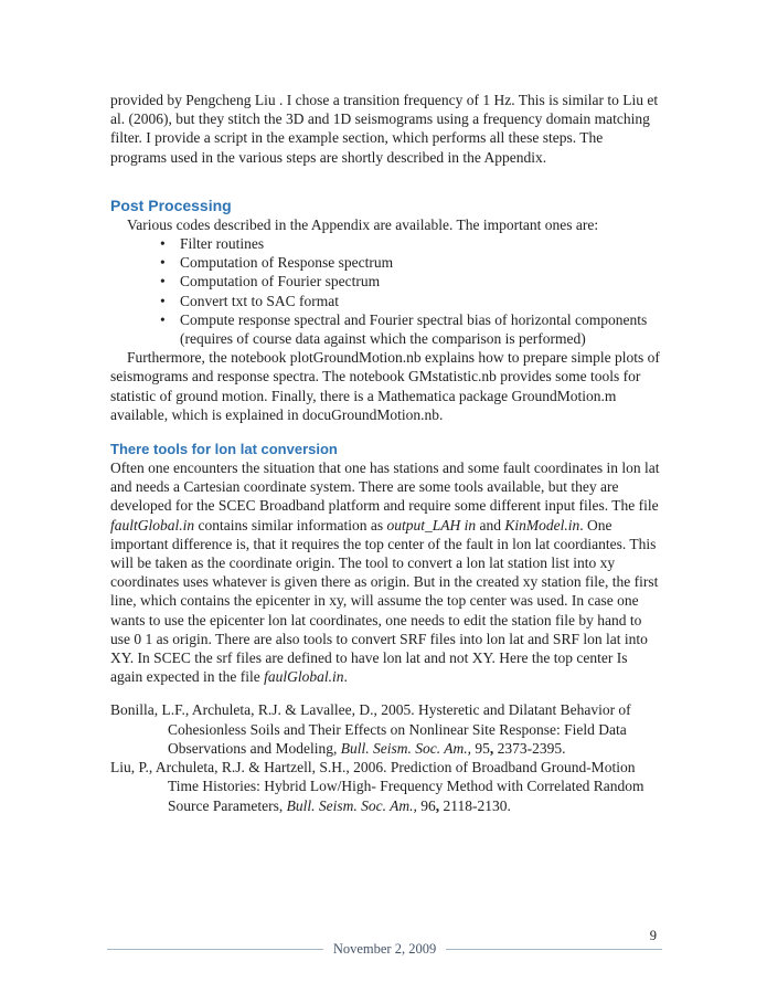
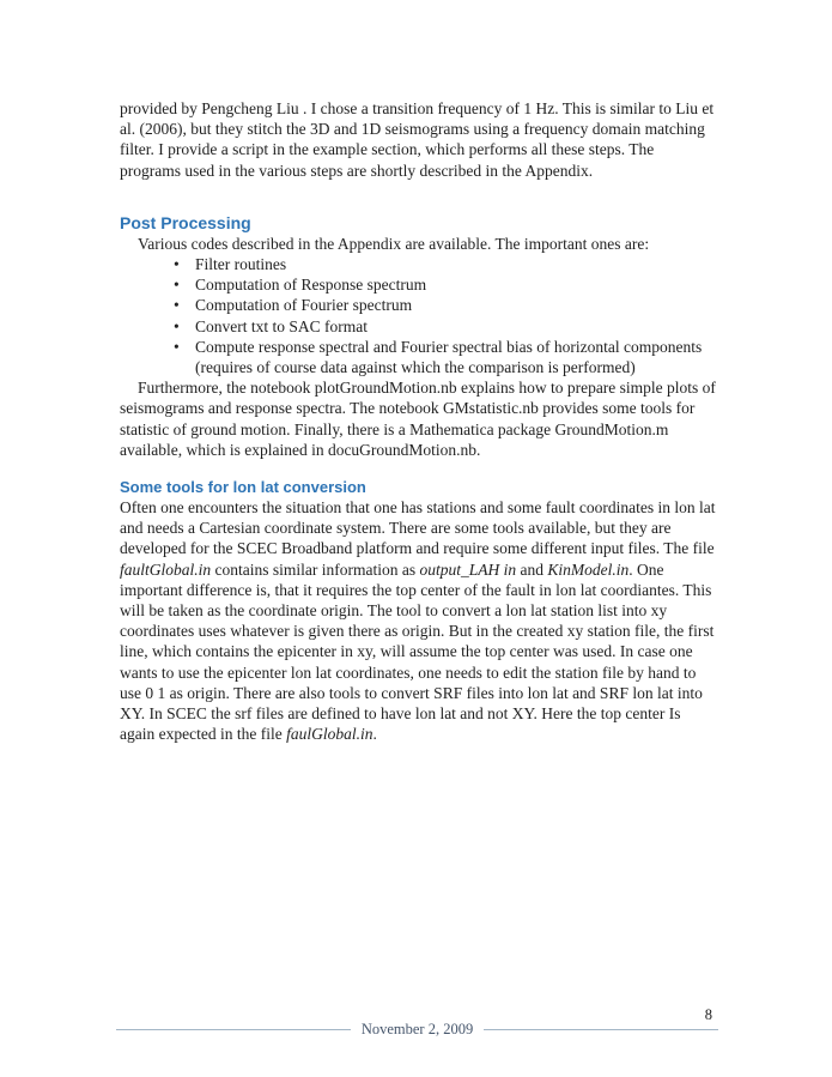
  provided by Pengcheng Liu . I chose a transition frequency of 1 Hz. This is similar to Liu et al. (2006), but they stitch the 3D and 1D seismograms using a frequency domain matching filter. I provide a script in the example section, which performs all these steps. The programs used in the various steps are shortly described in the Appendix.
  Post Processing
  Various codes described in the Appendix are available. The important ones are:
  •
  Filter routines
  •
  Computation of Response spectrum
  •
  Computation of Fourier spectrum
  •
  Convert txt to SAC format
  •
  Compute response spectral and Fourier spectral bias of horizontal components (requires of course data against which the comparison is performed)
  Furthermore, the notebook plotGroundMotion.nb explains how to prepare simple plots of seismograms and response spectra. The notebook GMstatistic.nb provides some tools for statistic of ground motion. Finally, there is a Mathematica package GroundMotion.m available, which is explained in docuGroundMotion.nb.
- There tools for lon lat conversion
+ Some tools for lon lat conversion
  Often one encounters the situation that one has stations and some fault coordinates in lon lat and needs a Cartesian coordinate system. There are some tools available, but they are developed for the SCEC Broadband platform and require some different input files. The file faultGlobal.in contains similar information as output_LAH in and KinModel.in. One important difference is, that it requires the top center of the fault in lon lat coordiantes. This will be taken as the coordinate origin. The tool to convert a lon lat station list into xy coordinates uses whatever is given there as origin. But in the created xy station file, the first line, which contains the epicenter in xy, will assume the top center was used. In case one wants to use the epicenter lon lat coordinates, one needs to edit the station file by hand to use 0 1 as origin. There are also tools to convert SRF files into lon lat and SRF lon lat into XY. In SCEC the srf files are defined to have lon lat and not XY. Here the top center Is again expected in the file faulGlobal.in.
- Bonilla, L.F., Archuleta, R.J. & Lavallee, D., 2005. Hysteretic and Dilatant Behavior of Cohesionless Soils and Their Effects on Nonlinear Site Response: Field Data Observations and Modeling, Bull. Seism. Soc. Am., 95, 2373-2395.
- Liu, P., Archuleta, R.J. & Hartzell, S.H., 2006. Prediction of Broadband Ground-Motion Time Histories: Hybrid Low/High- Frequency Method with Correlated Random Source Parameters, Bull. Seism. Soc. Am., 96, 2118-2130.
- 9
+ 8
  November 2, 2009
